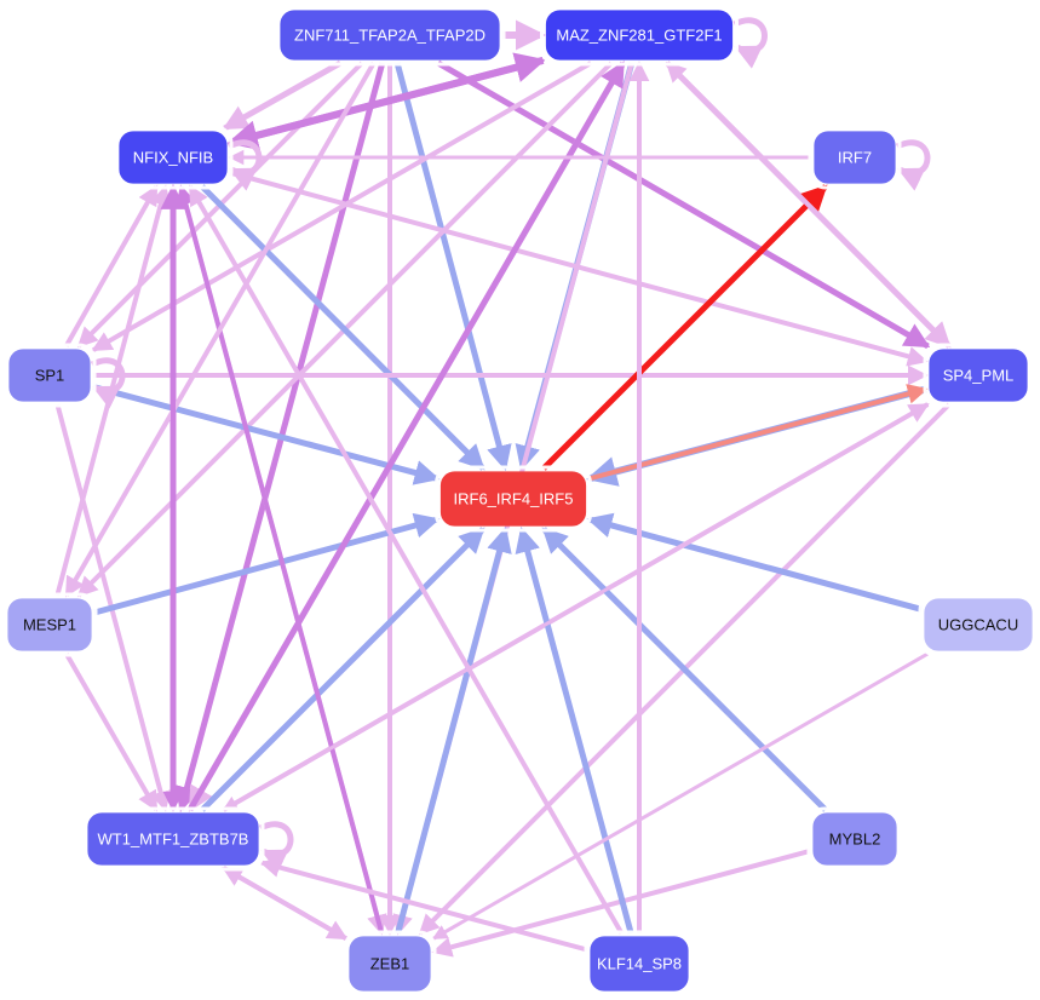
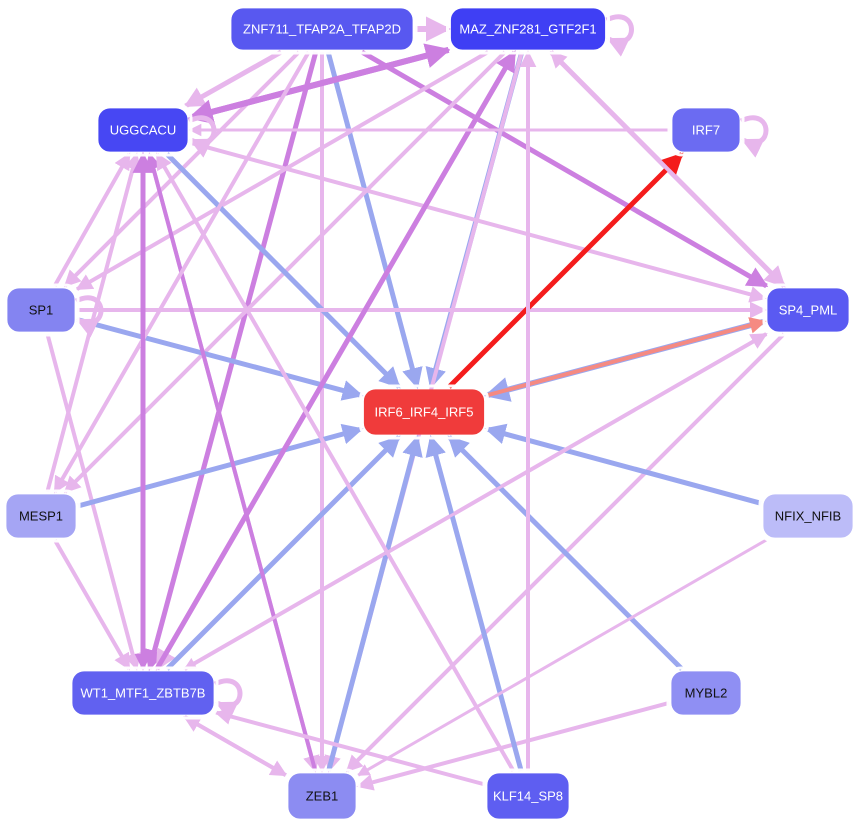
  ZNF711_TFAP2A_TFAP2D
  MAZ_ZNF281_GTF2F1
- NFIX_NFIB
+ UGGCACU
  IRF7
  SP1
  SP4_PML
  IRF6_IRF4_IRF5
  MESP1
- UGGCACU
+ NFIX_NFIB
  WT1_MTF1_ZBTB7B
  MYBL2
  ZEB1
  KLF14_SP8
